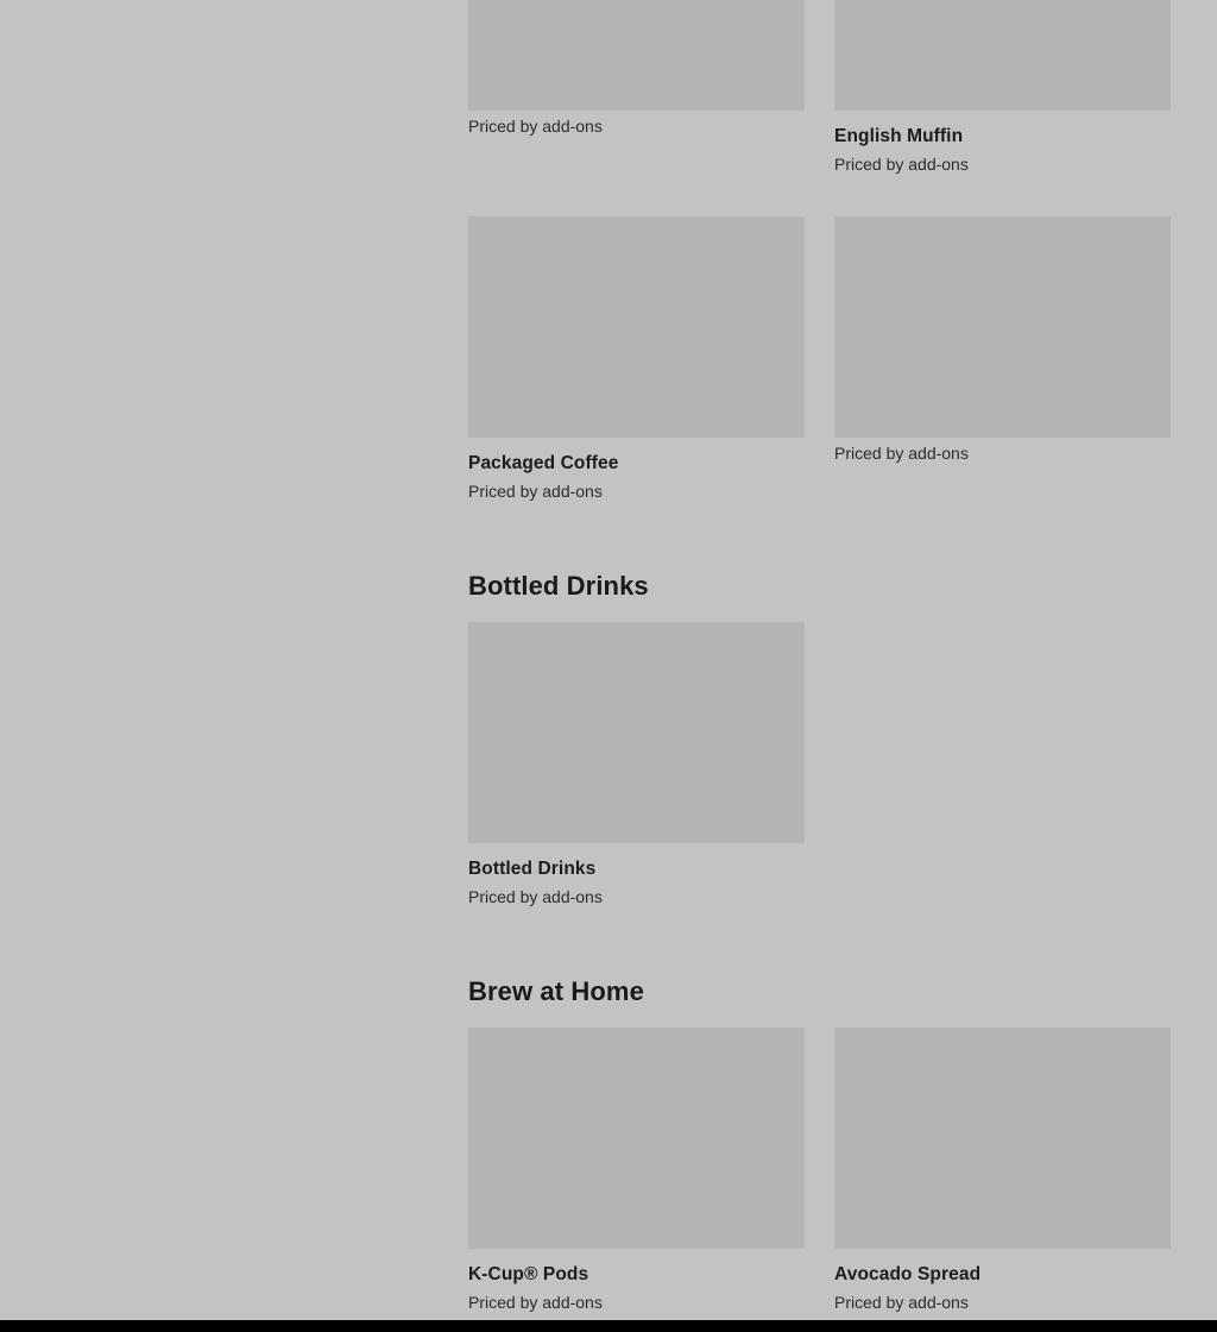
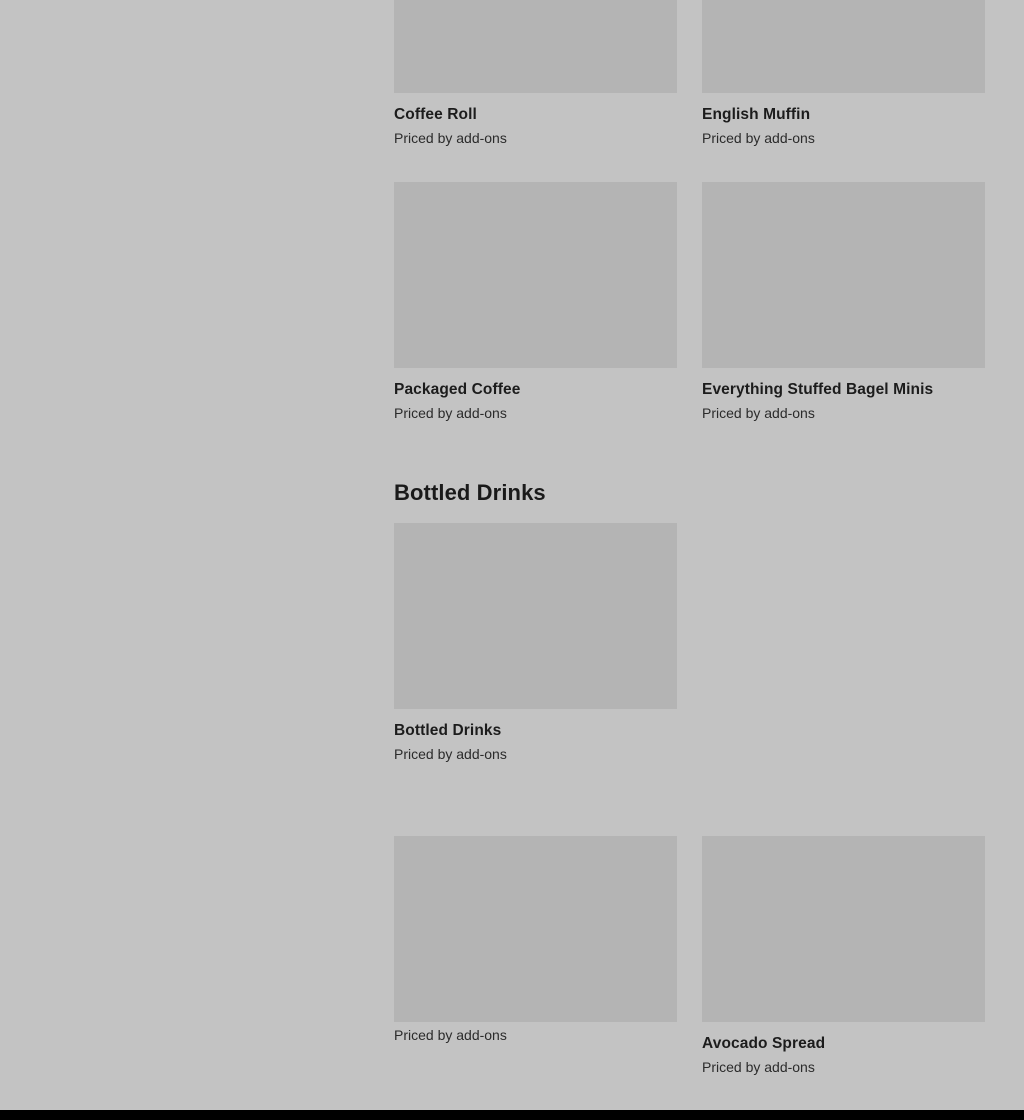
+ Coffee Roll
  Priced by add-ons
  English Muffin
  Priced by add-ons
  Packaged Coffee
  Priced by add-ons
+ Everything Stuffed Bagel Minis
  Priced by add-ons
  Bottled Drinks
  Bottled Drinks
  Priced by add-ons
- Brew at Home
- K-Cup® Pods
  Priced by add-ons
  Avocado Spread
  Priced by add-ons
